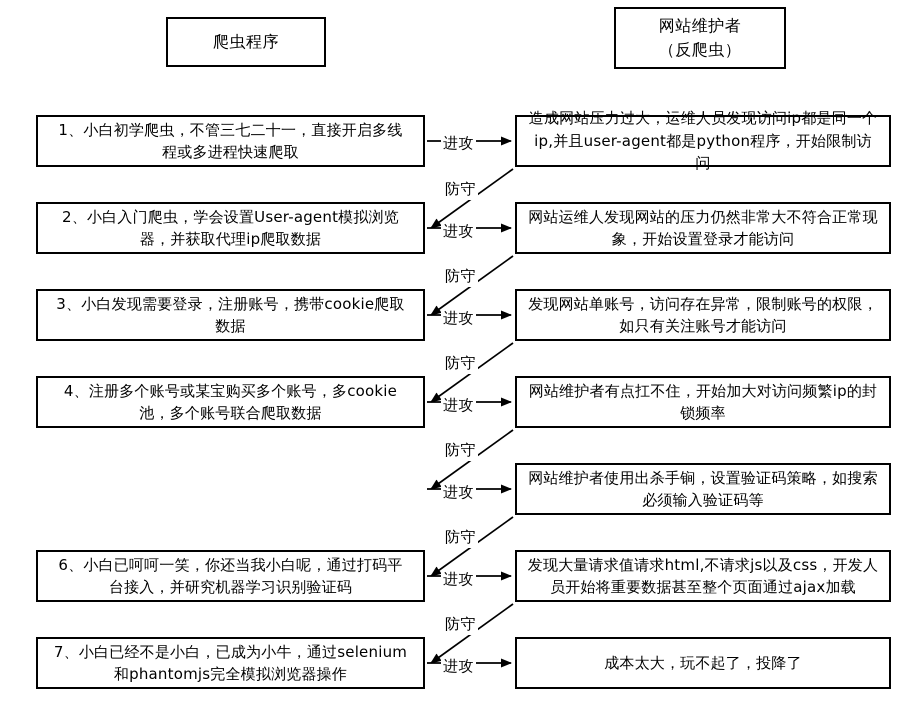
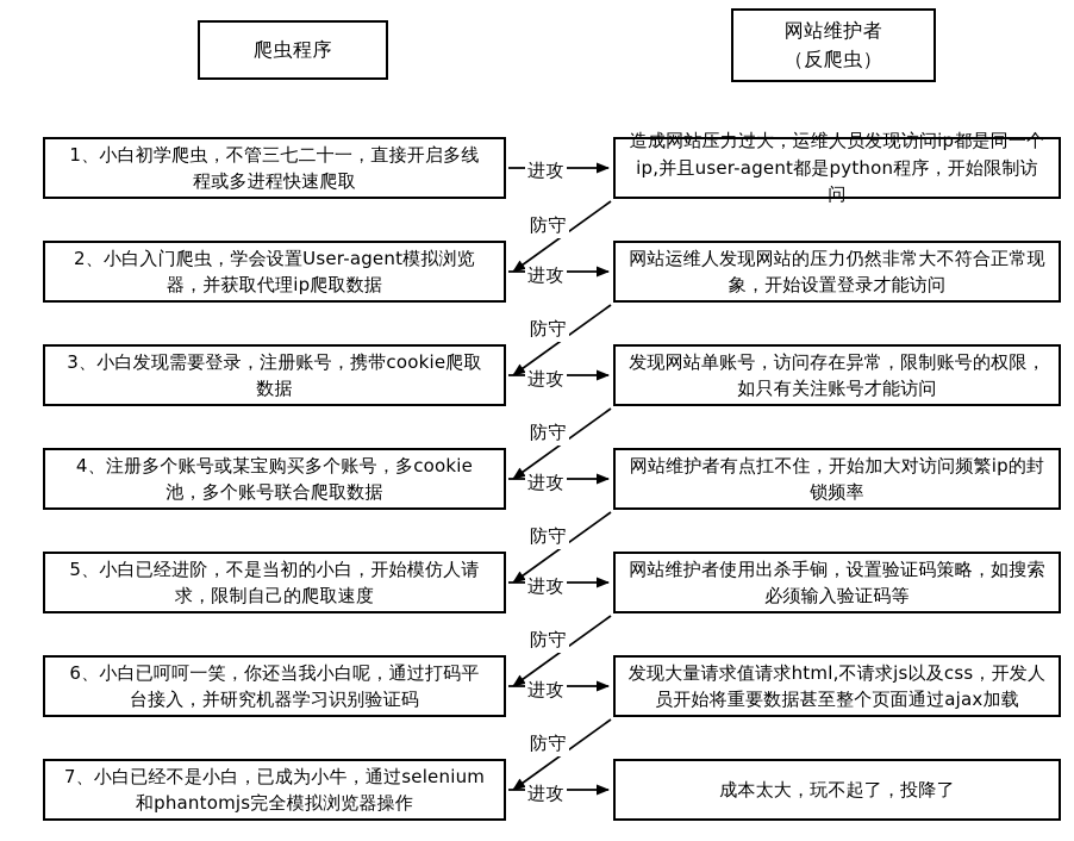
  爬虫程序
  网站维护者
  （反爬虫）
  1、小白初学爬虫，不管三七二十一，直接开启多线
  程或多进程快速爬取
  造成网站压力过大，运维人员发现访问ip都是同一个
  ip,并且user-agent都是python程序，开始限制访问
  进攻
  防守
  2、小白入门爬虫，学会设置User-agent模拟浏览
  器，并获取代理ip爬取数据
  网站运维人发现网站的压力仍然非常大不符合正常现
  象，开始设置登录才能访问
  进攻
  防守
  3、小白发现需要登录，注册账号，携带cookie爬取
  数据
  发现网站单账号，访问存在异常，限制账号的权限，
  如只有关注账号才能访问
  进攻
  防守
  4、注册多个账号或某宝购买多个账号，多cookie
  池，多个账号联合爬取数据
  网站维护者有点扛不住，开始加大对访问频繁ip的封
  锁频率
  进攻
  防守
+ 5、小白已经进阶，不是当初的小白，开始模仿人请
+ 求，限制自己的爬取速度
  网站维护者使用出杀手锏，设置验证码策略，如搜索
  必须输入验证码等
  进攻
  防守
  6、小白已呵呵一笑，你还当我小白呢，通过打码平
  台接入，并研究机器学习识别验证码
  发现大量请求值请求html,不请求js以及css，开发人
  员开始将重要数据甚至整个页面通过ajax加载
  进攻
  防守
  7、小白已经不是小白，已成为小牛，通过selenium
  和phantomjs完全模拟浏览器操作
  成本太大，玩不起了，投降了
  进攻
